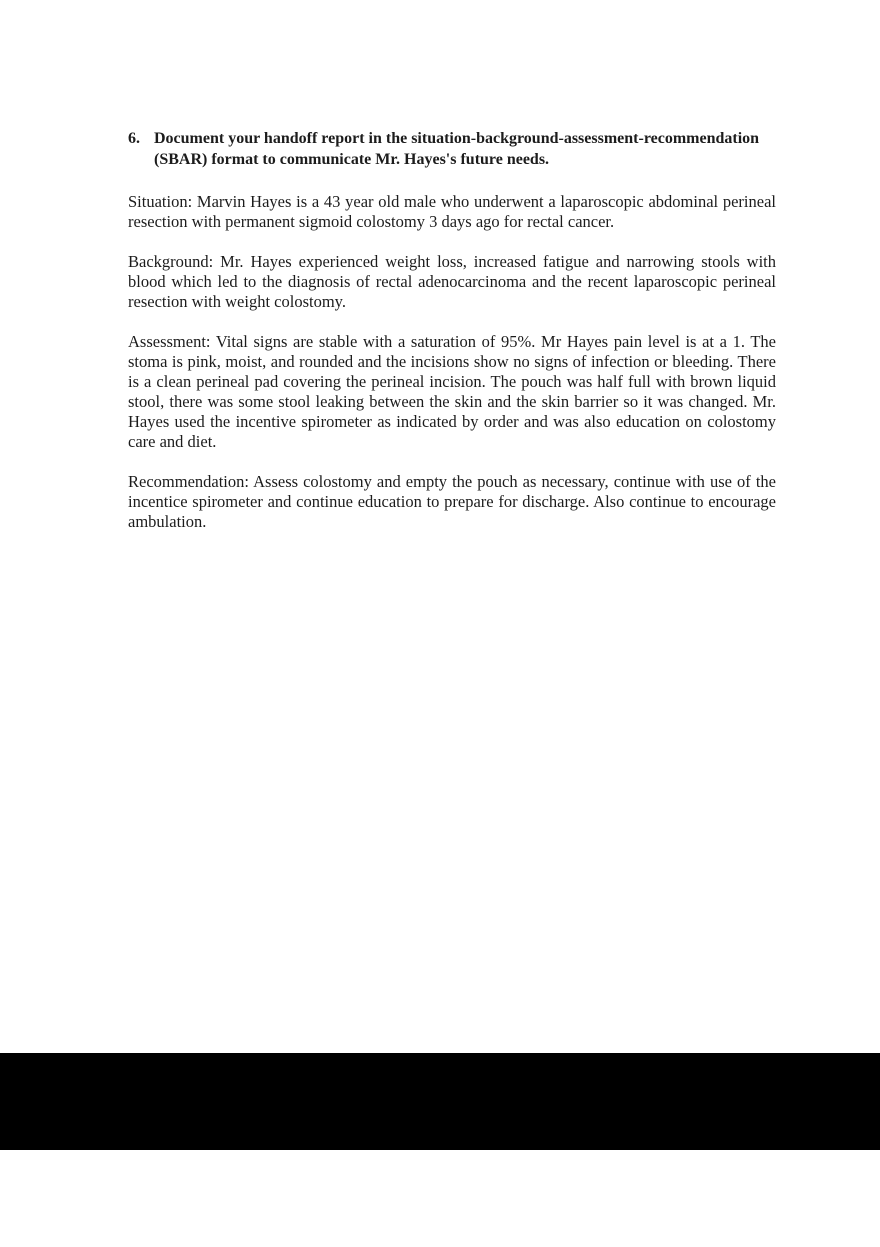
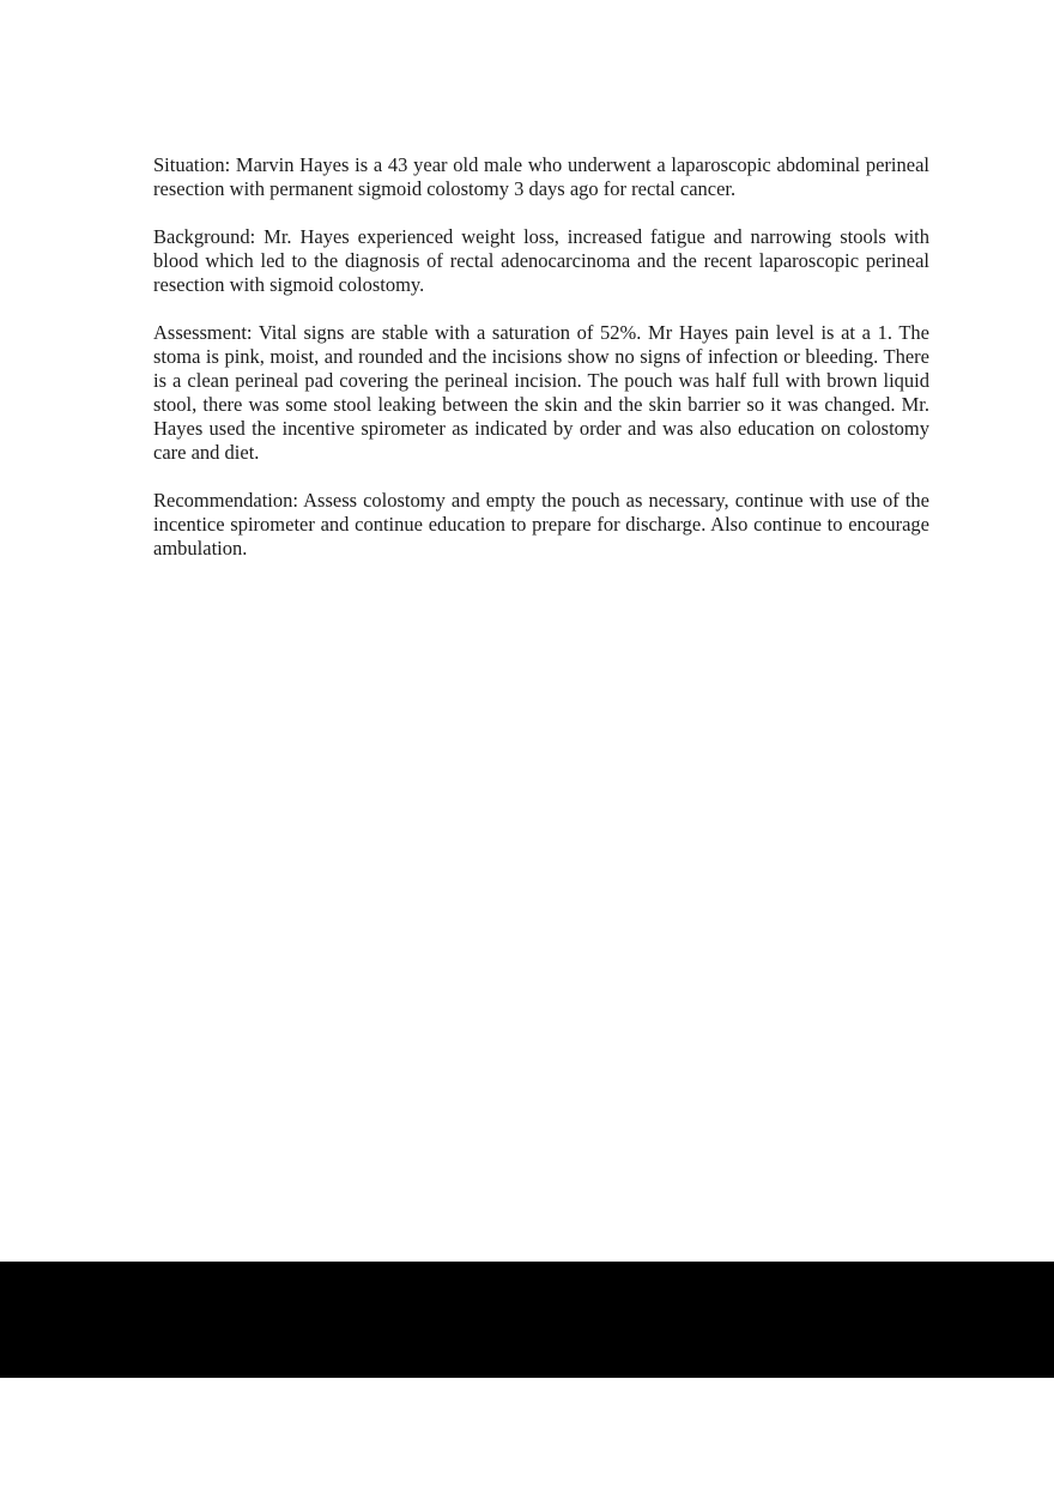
- 6.
- Document your handoff report in the situation-background-assessment-recommendation (SBAR) format to communicate Mr. Hayes's future needs.
  Situation: Marvin Hayes is a 43 year old male who underwent a laparoscopic abdominal perineal resection with permanent sigmoid colostomy 3 days ago for rectal cancer.
- Background: Mr. Hayes experienced weight loss, increased fatigue and narrowing stools with blood which led to the diagnosis of rectal adenocarcinoma and the recent laparoscopic perineal resection with weight colostomy.
+ Background: Mr. Hayes experienced weight loss, increased fatigue and narrowing stools with blood which led to the diagnosis of rectal adenocarcinoma and the recent laparoscopic perineal resection with sigmoid colostomy.
- Assessment: Vital signs are stable with a saturation of 95%. Mr Hayes pain level is at a 1. The stoma is pink, moist, and rounded and the incisions show no signs of infection or bleeding. There is a clean perineal pad covering the perineal incision. The pouch was half full with brown liquid stool, there was some stool leaking between the skin and the skin barrier so it was changed. Mr. Hayes used the incentive spirometer as indicated by order and was also education on colostomy care and diet.
+ Assessment: Vital signs are stable with a saturation of 52%. Mr Hayes pain level is at a 1. The stoma is pink, moist, and rounded and the incisions show no signs of infection or bleeding. There is a clean perineal pad covering the perineal incision. The pouch was half full with brown liquid stool, there was some stool leaking between the skin and the skin barrier so it was changed. Mr. Hayes used the incentive spirometer as indicated by order and was also education on colostomy care and diet.
  Recommendation: Assess colostomy and empty the pouch as necessary, continue with use of the incentice spirometer and continue education to prepare for discharge. Also continue to encourage ambulation.
